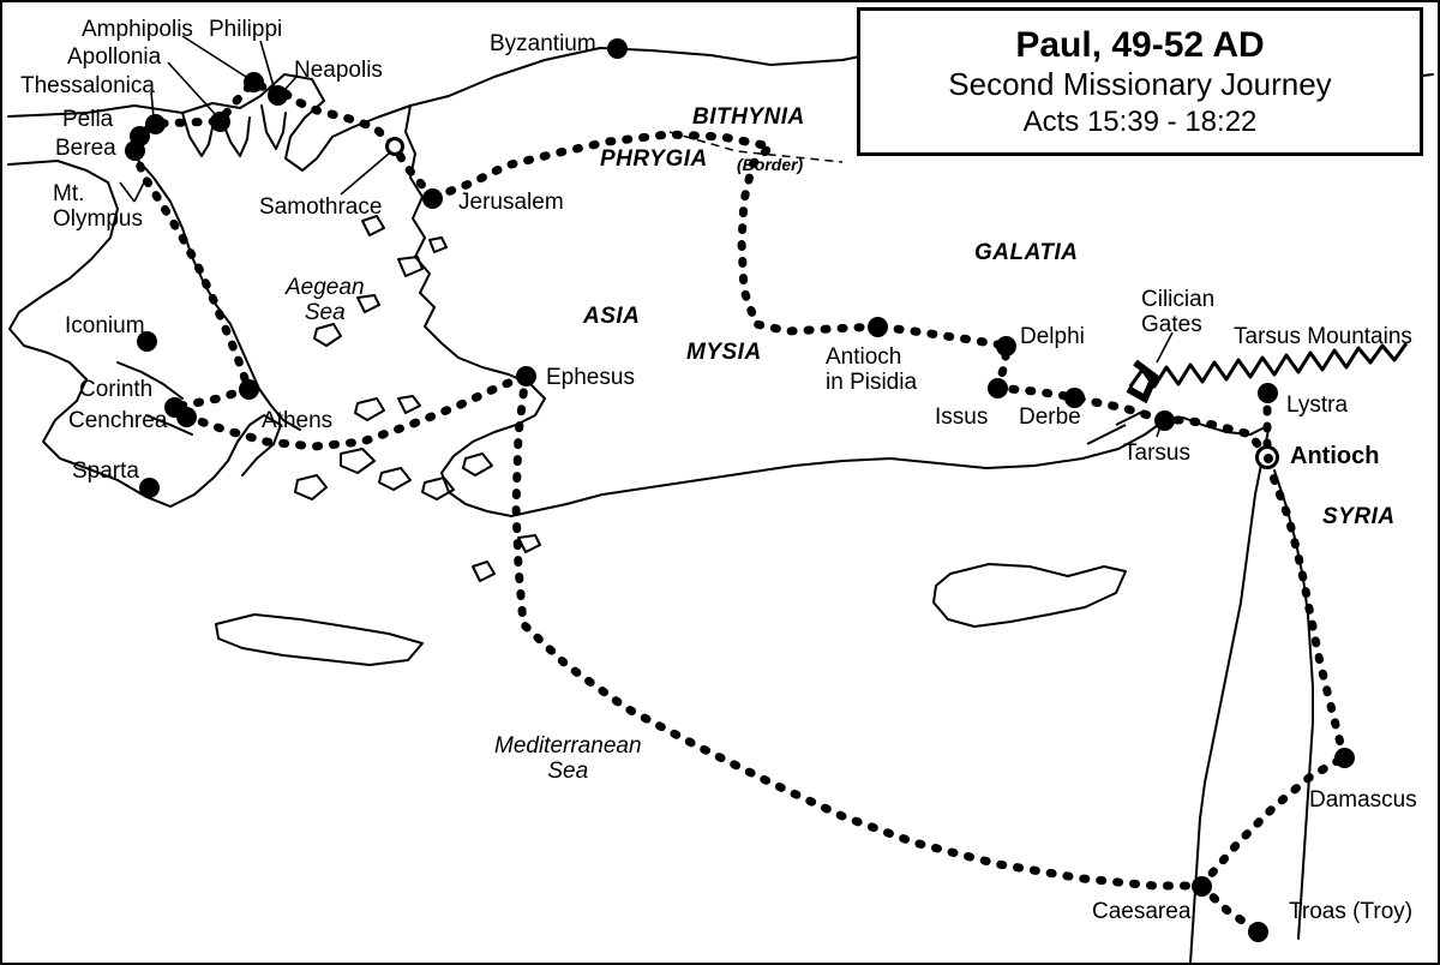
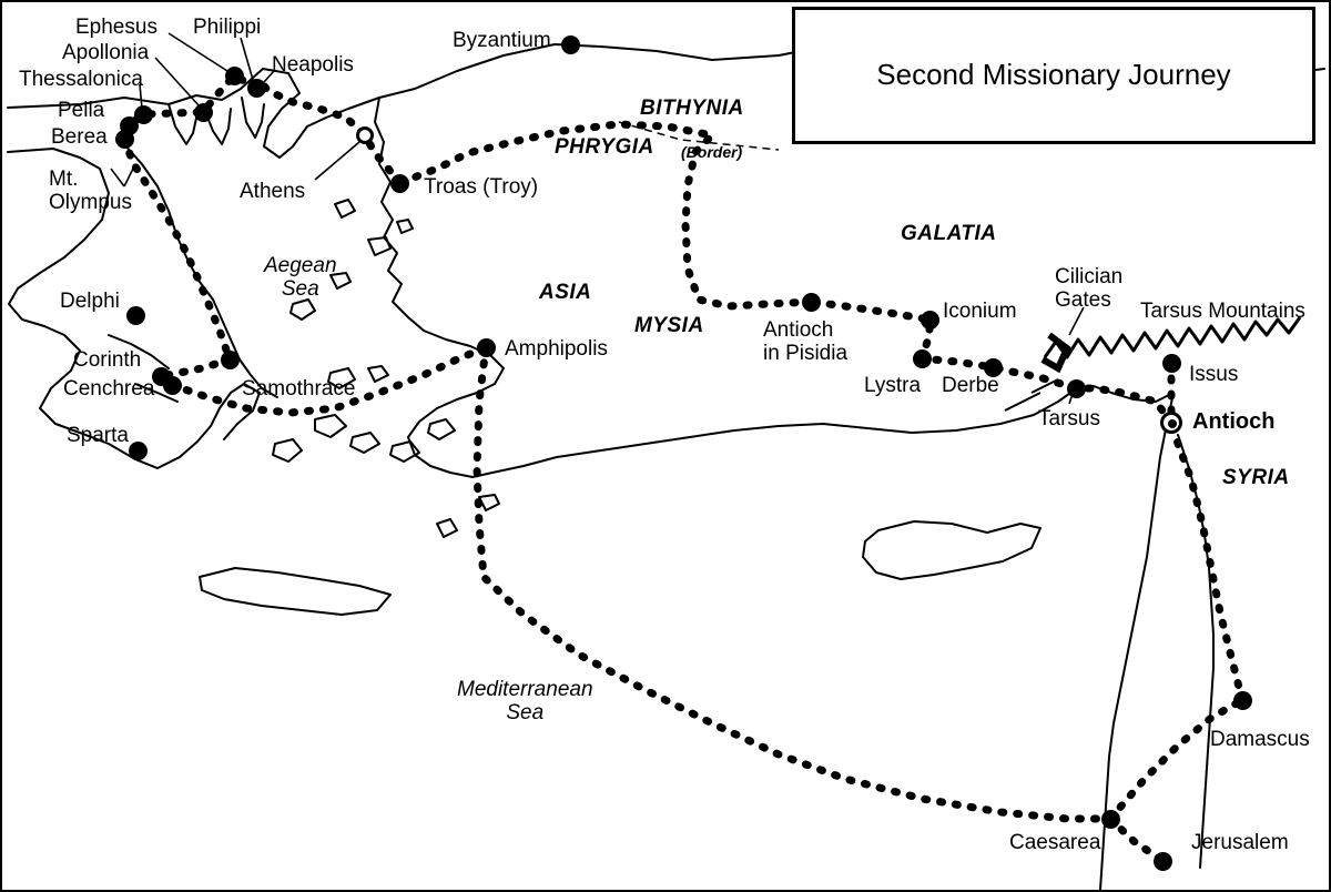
  Byzantium
- Amphipolis
+ Ephesus
  Apollonia
  Philippi
  Neapolis
  Thessalonica
  Pella
  Berea
  Mt.
  Olympus
- Samothrace
+ Athens
- Jerusalem
+ Troas (Troy)
- Iconium
+ Delphi
  Corinth
  Cenchrea
- Athens
+ Samothrace
  Sparta
- Ephesus
+ Amphipolis
  Antioch
  in Pisidia
- Delphi
+ Iconium
- Issus
+ Lystra
  Derbe
  Cilician
  Gates
  Tarsus Mountains
  Tarsus
- Lystra
+ Issus
  Antioch
  Damascus
  Caesarea
- Troas (Troy)
+ Jerusalem
  BITHYNIA
  PHRYGIA
  (Border)
  ASIA
  MYSIA
  GALATIA
  SYRIA
  Aegean
  Sea
  Mediterranean
  Sea
- Paul, 49-52 AD
  Second Missionary Journey
- Acts 15:39 - 18:22
